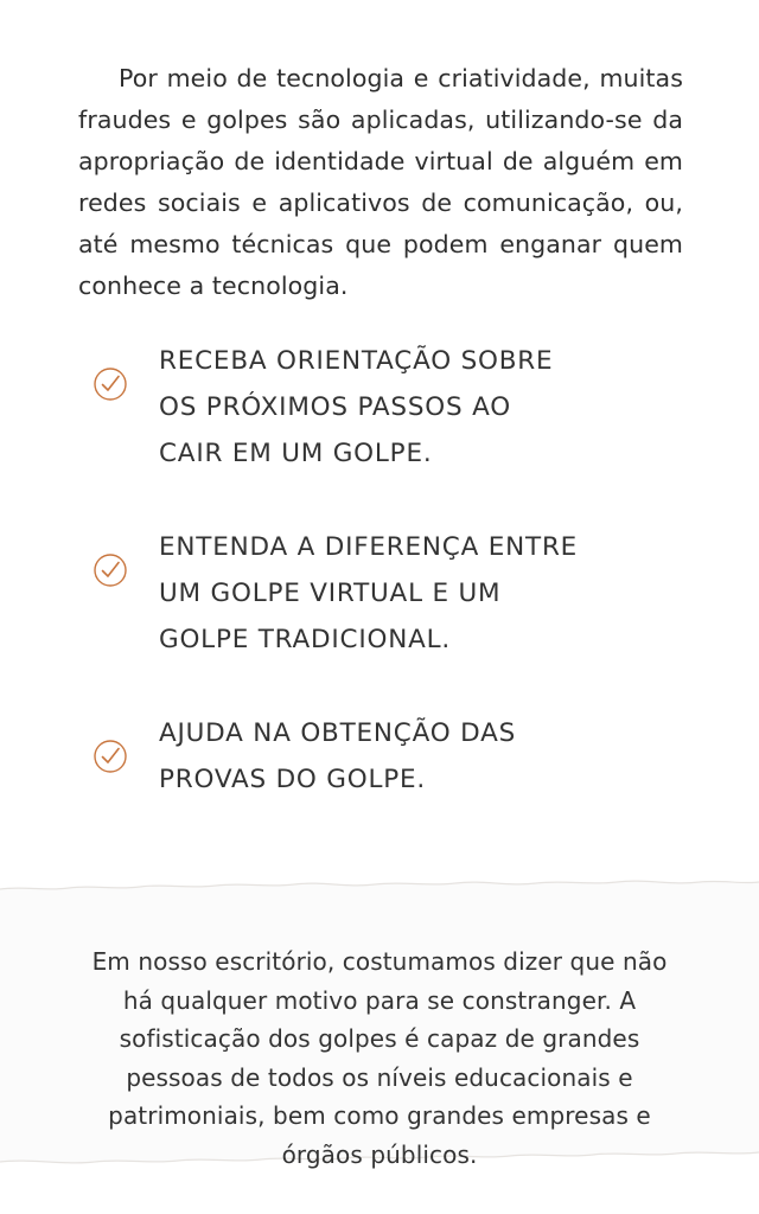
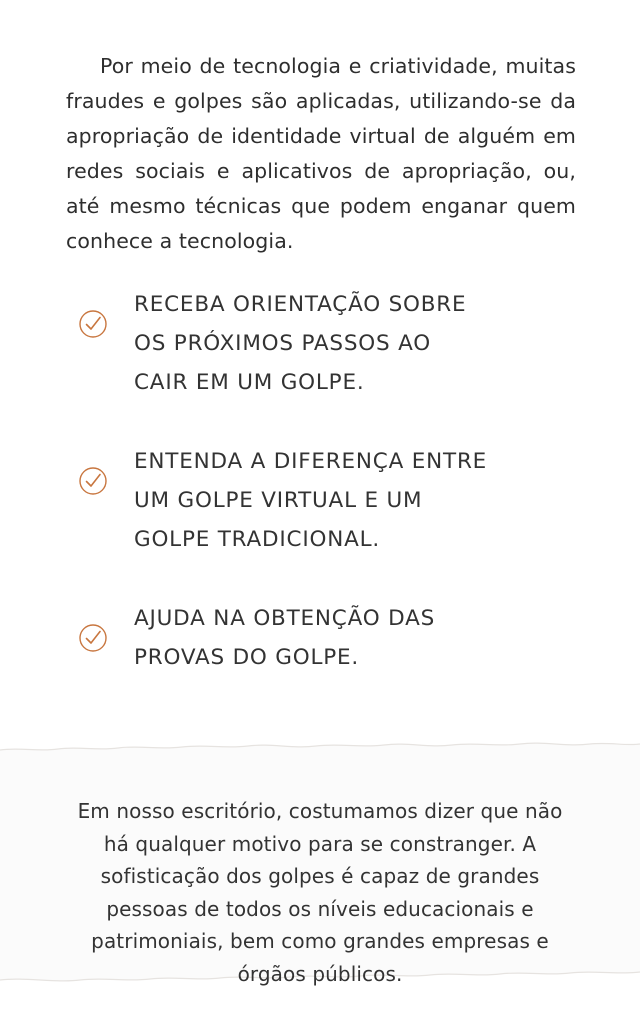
- Por meio de tecnologia e criatividade, muitas fraudes e golpes são aplicadas, utilizando-se da apropriação de identidade virtual de alguém em redes sociais e aplicativos de comunicação, ou, até mesmo técnicas que podem enganar quem conhece a tecnologia.
+ Por meio de tecnologia e criatividade, muitas fraudes e golpes são aplicadas, utilizando-se da apropriação de identidade virtual de alguém em redes sociais e aplicativos de apropriação, ou, até mesmo técnicas que podem enganar quem conhece a tecnologia.
  RECEBA ORIENTAÇÃO SOBRE
  OS PRÓXIMOS PASSOS AO
  CAIR EM UM GOLPE.
  ENTENDA A DIFERENÇA ENTRE
  UM GOLPE VIRTUAL E UM
  GOLPE TRADICIONAL.
  AJUDA NA OBTENÇÃO DAS
  PROVAS DO GOLPE.
  Em nosso escritório, costumamos dizer que não há qualquer motivo para se constranger. A sofisticação dos golpes é capaz de grandes pessoas de todos os níveis educacionais e patrimoniais, bem como grandes empresas e órgãos públicos.
